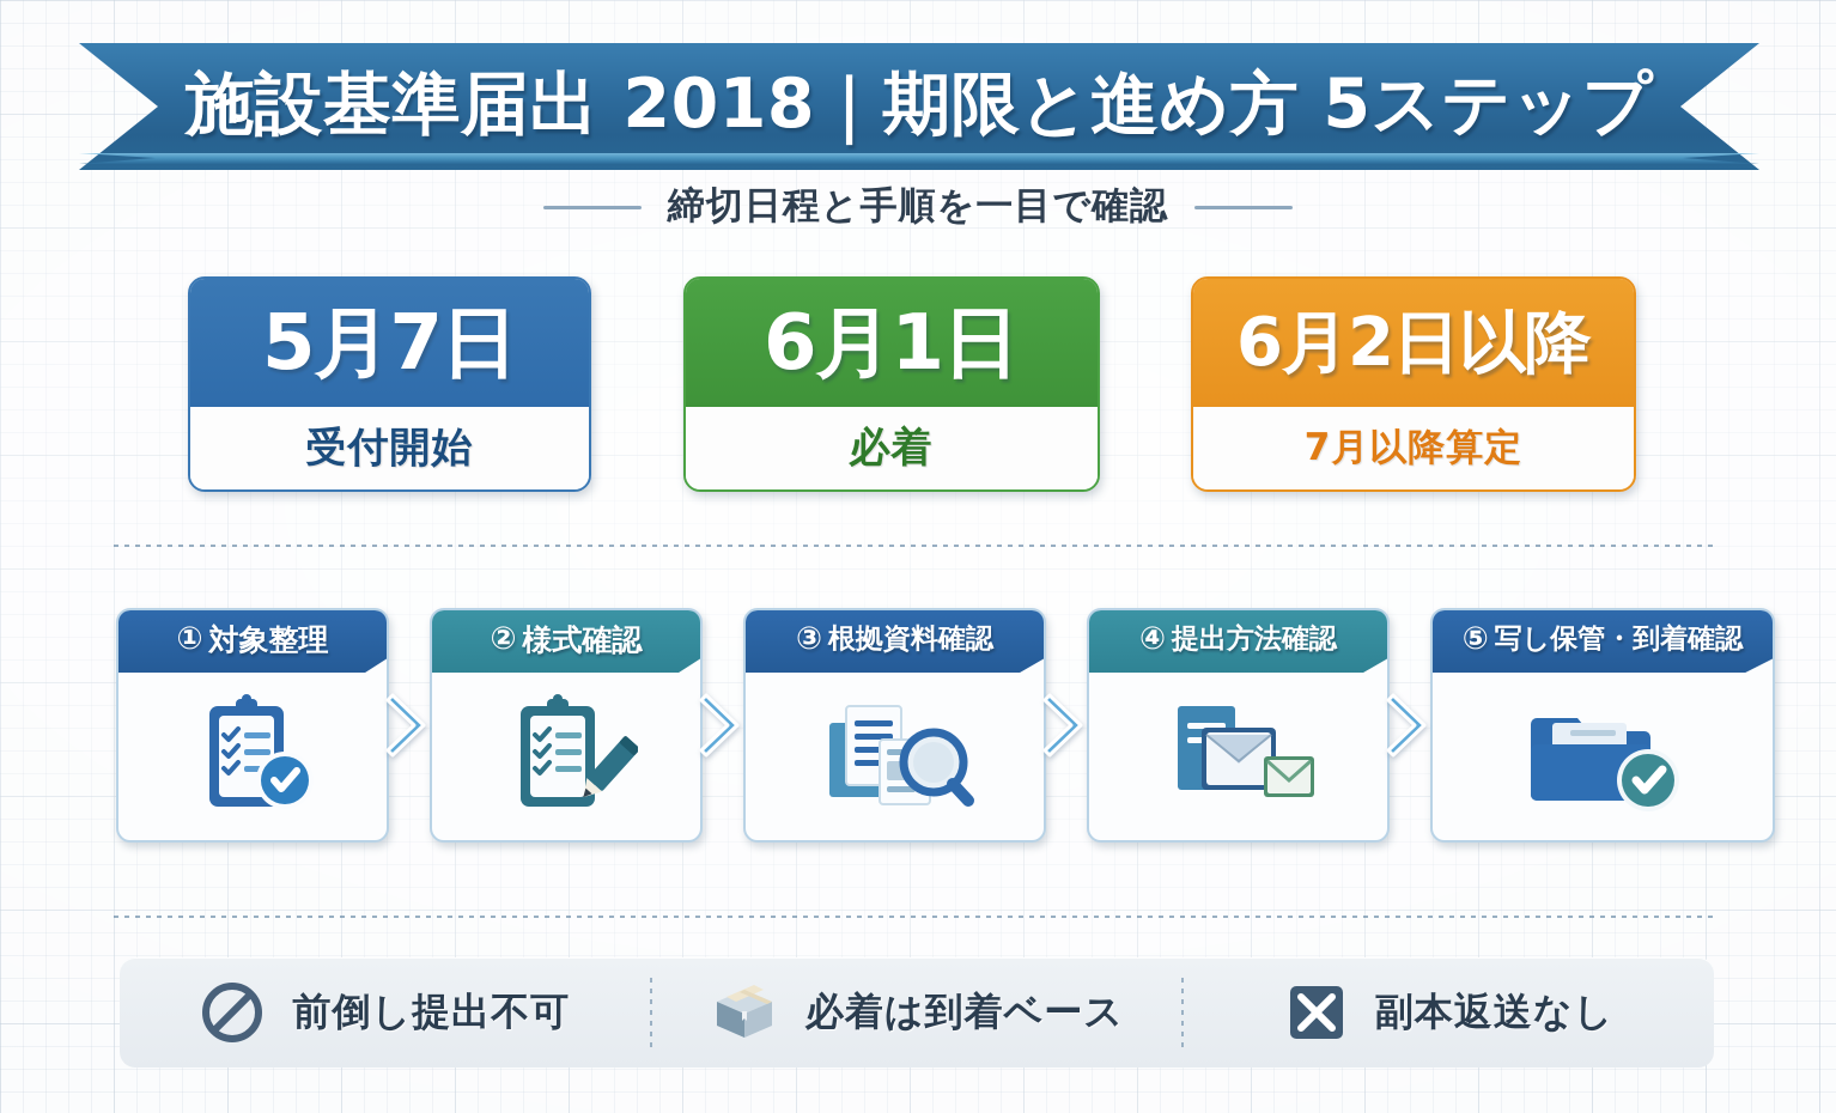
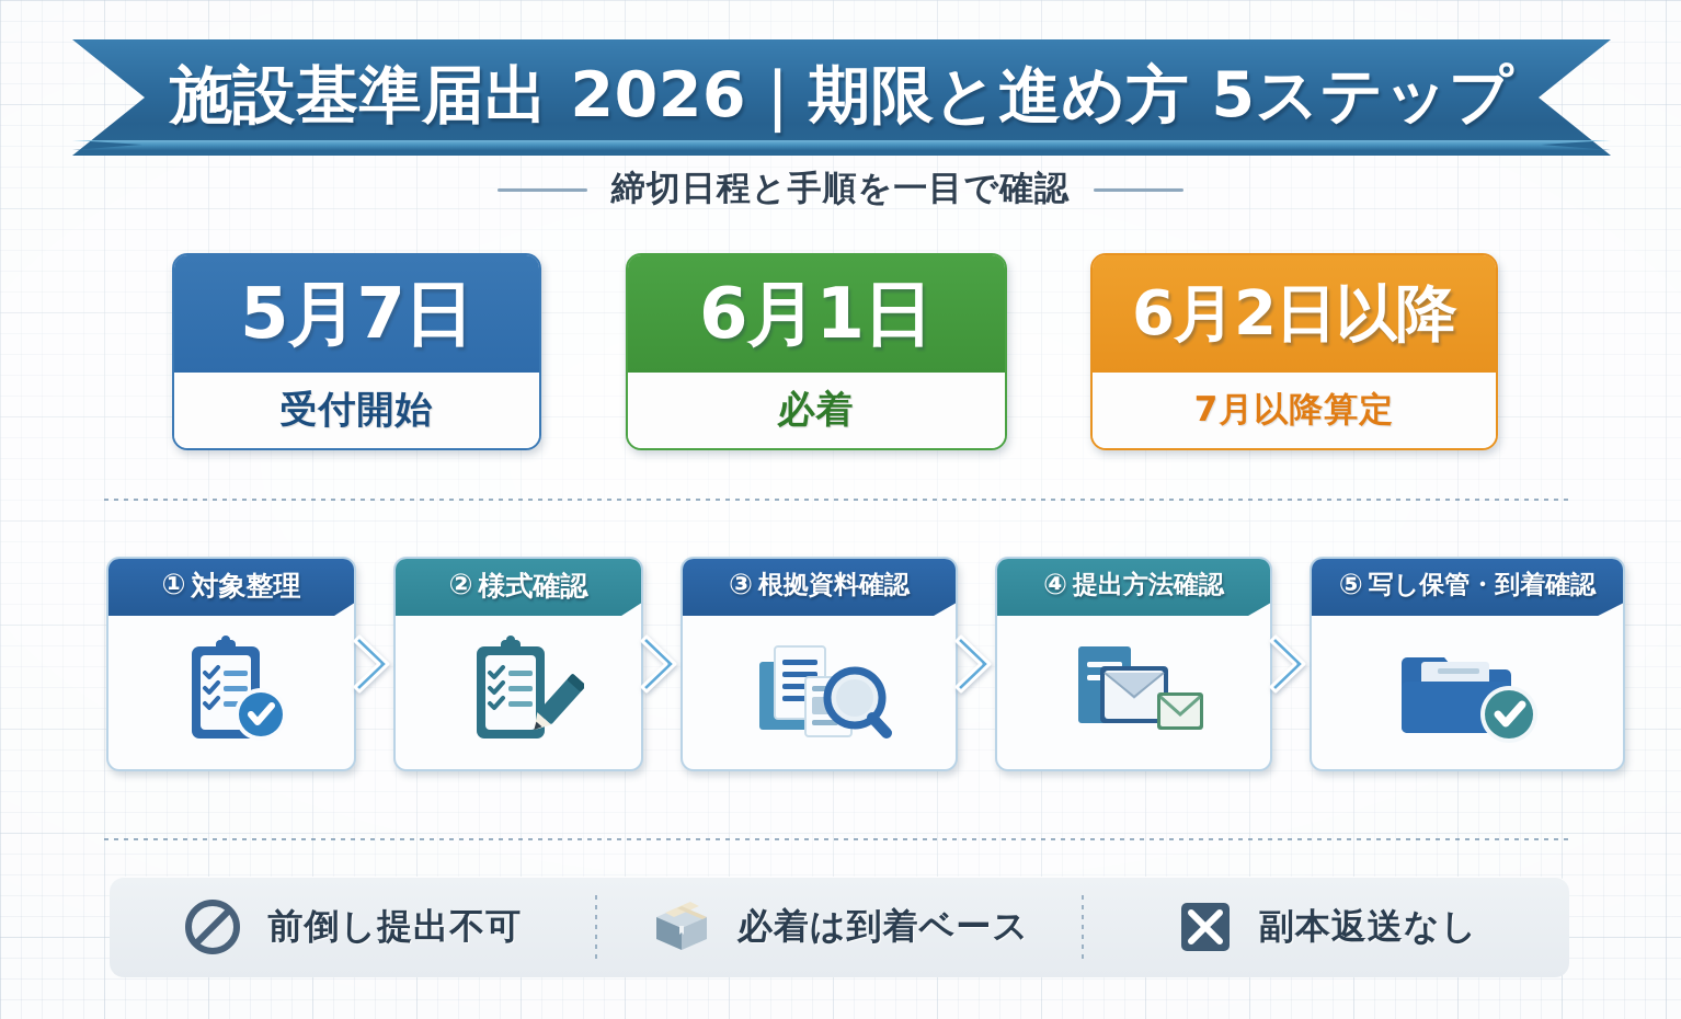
- 施設基準届出 2018｜期限と進め方 5ステップ
+ 施設基準届出 2026｜期限と進め方 5ステップ
  締切日程と手順を一目で確認
  5月7日
  受付開始
  6月1日
  必着
  6月2日以降
  7月以降算定
  ①
  対象整理
  ②
  様式確認
  ③
  根拠資料確認
  ④
  提出方法確認
  ⑤
  写し保管・到着確認
  前倒し提出不可
  必着は到着ベース
  副本返送なし
